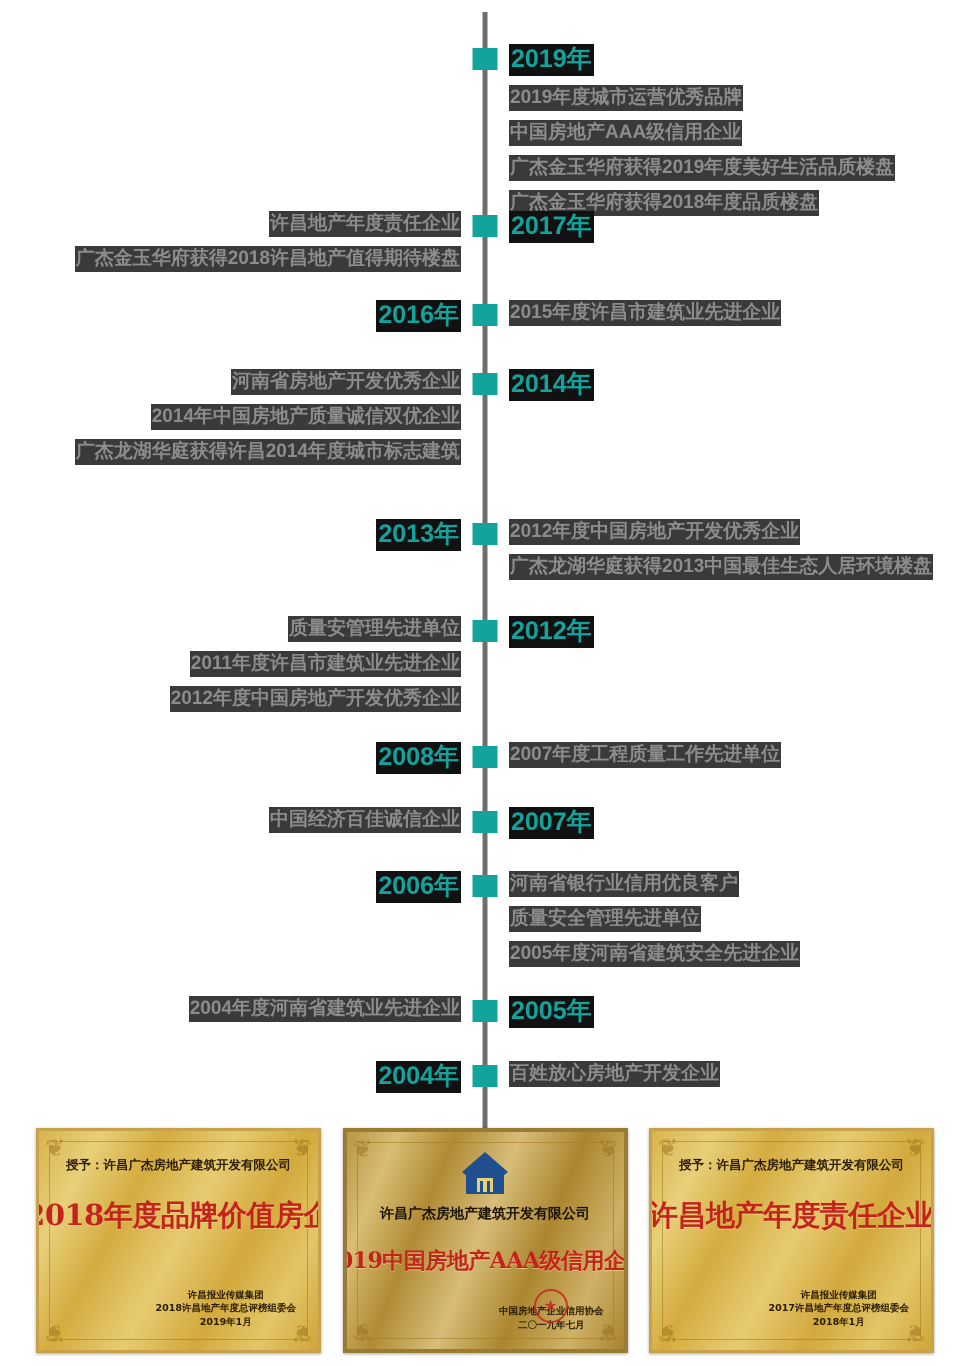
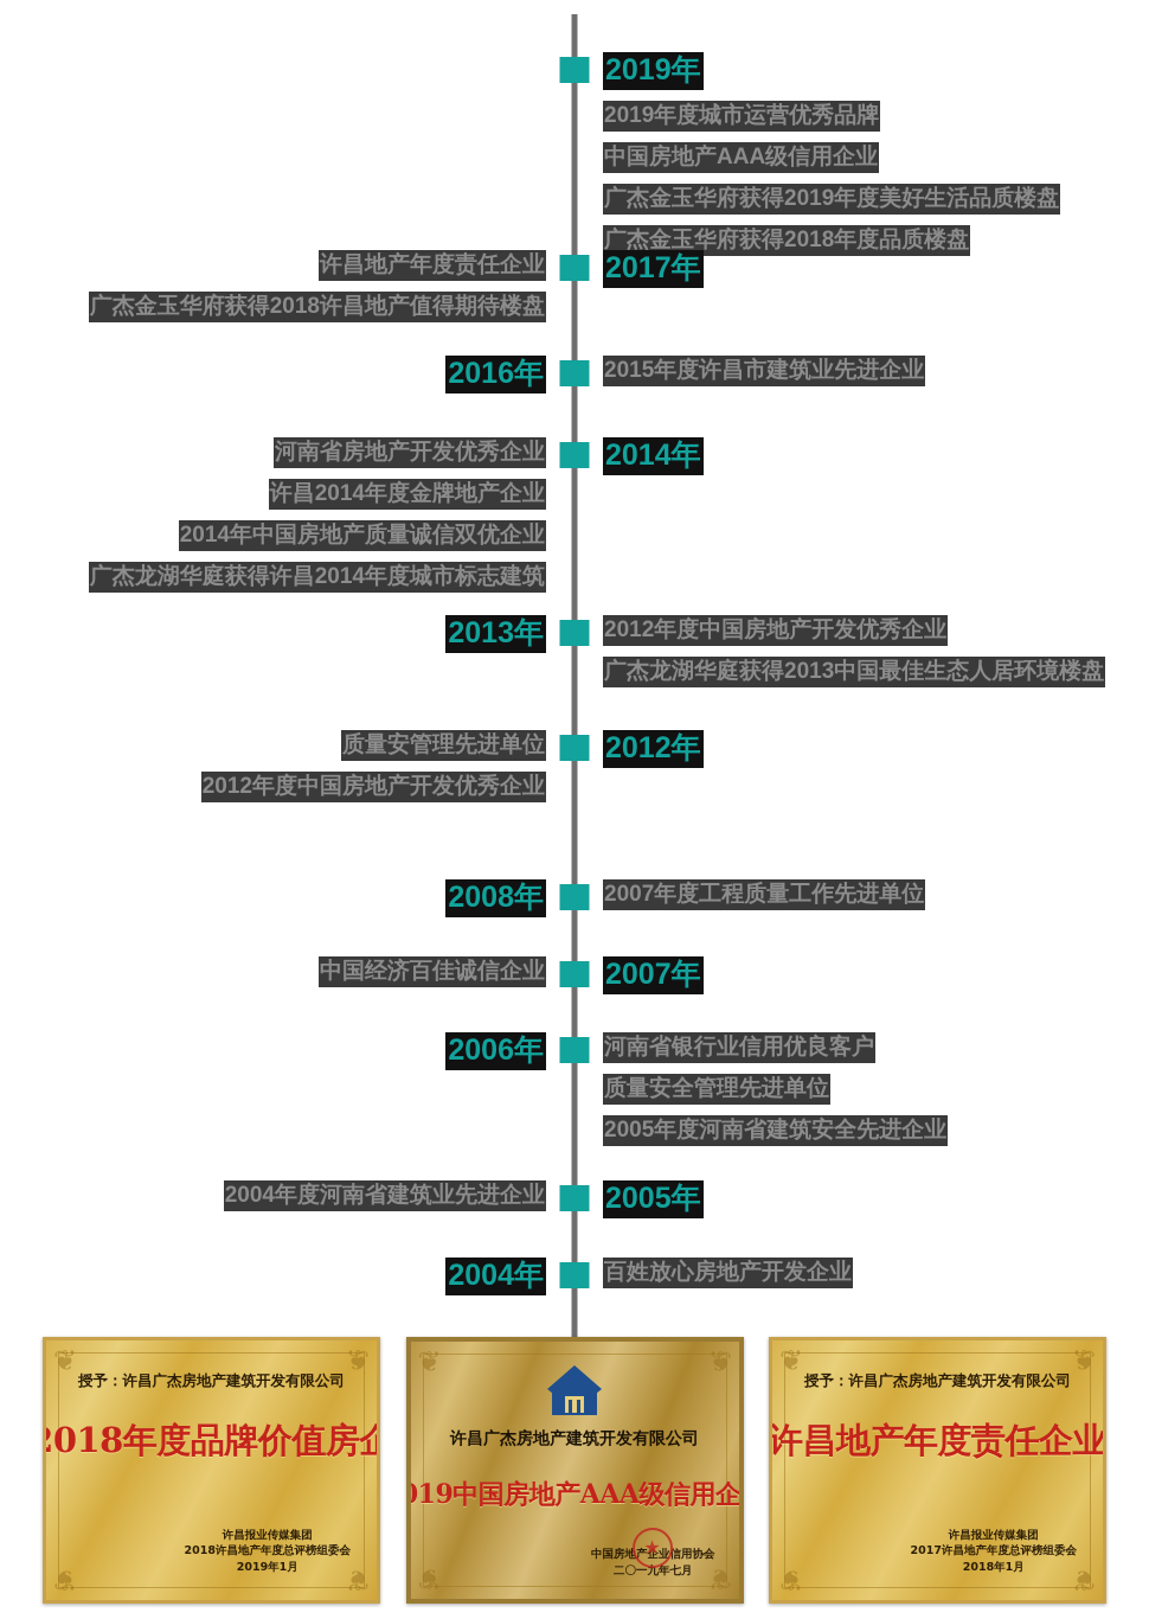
  2019年
  2019年度城市运营优秀品牌
  中国房地产AAA级信用企业
  广杰金玉华府获得2019年度美好生活品质楼盘
  广杰金玉华府获得2018年度品质楼盘
  许昌地产年度责任企业
  广杰金玉华府获得2018许昌地产值得期待楼盘
  2017年
  2016年
  2015年度许昌市建筑业先进企业
  河南省房地产开发优秀企业
+ 许昌2014年度金牌地产企业
  2014年中国房地产质量诚信双优企业
  广杰龙湖华庭获得许昌2014年度城市标志建筑
  2014年
  2013年
  2012年度中国房地产开发优秀企业
  广杰龙湖华庭获得2013中国最佳生态人居环境楼盘
  质量安管理先进单位
- 2011年度许昌市建筑业先进企业
  2012年度中国房地产开发优秀企业
  2012年
  2008年
  2007年度工程质量工作先进单位
  中国经济百佳诚信企业
  2007年
  2006年
  河南省银行业信用优良客户
  质量安全管理先进单位
  2005年度河南省建筑安全先进企业
  2004年度河南省建筑业先进企业
  2005年
  2004年
  百姓放心房地产开发企业
  ❦
  授予：许昌广杰房地产建筑开发有限公司
  018年度品牌价值房企
  许昌报业传媒集团
  2018许昌地产年度总评榜组委会
  2019年1月
  ❦
  许昌广杰房地产建筑开发有限公司
  19中国房地产AAA级信用企
  中国房地产企业信用协会
  二〇一九年七月
  ★
  ❦
  授予：许昌广杰房地产建筑开发有限公司
  许昌地产年度责任企业
  许昌报业传媒集团
  2017许昌地产年度总评榜组委会
  2018年1月
